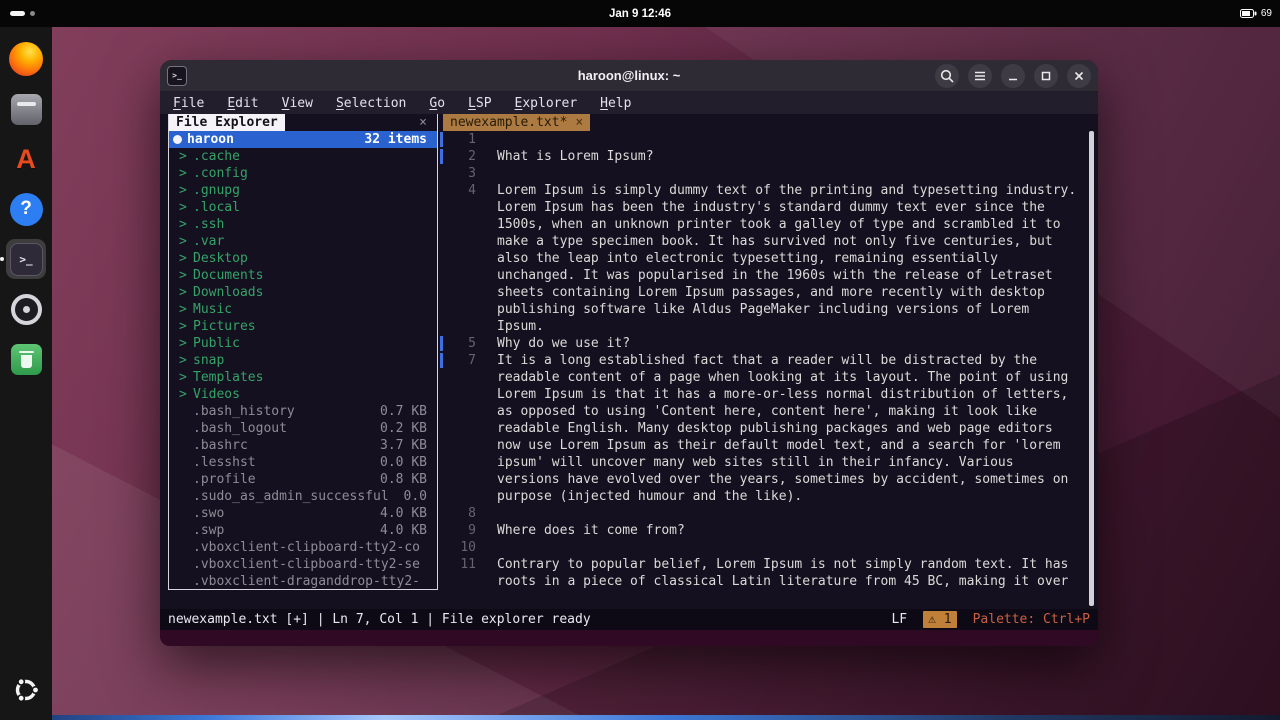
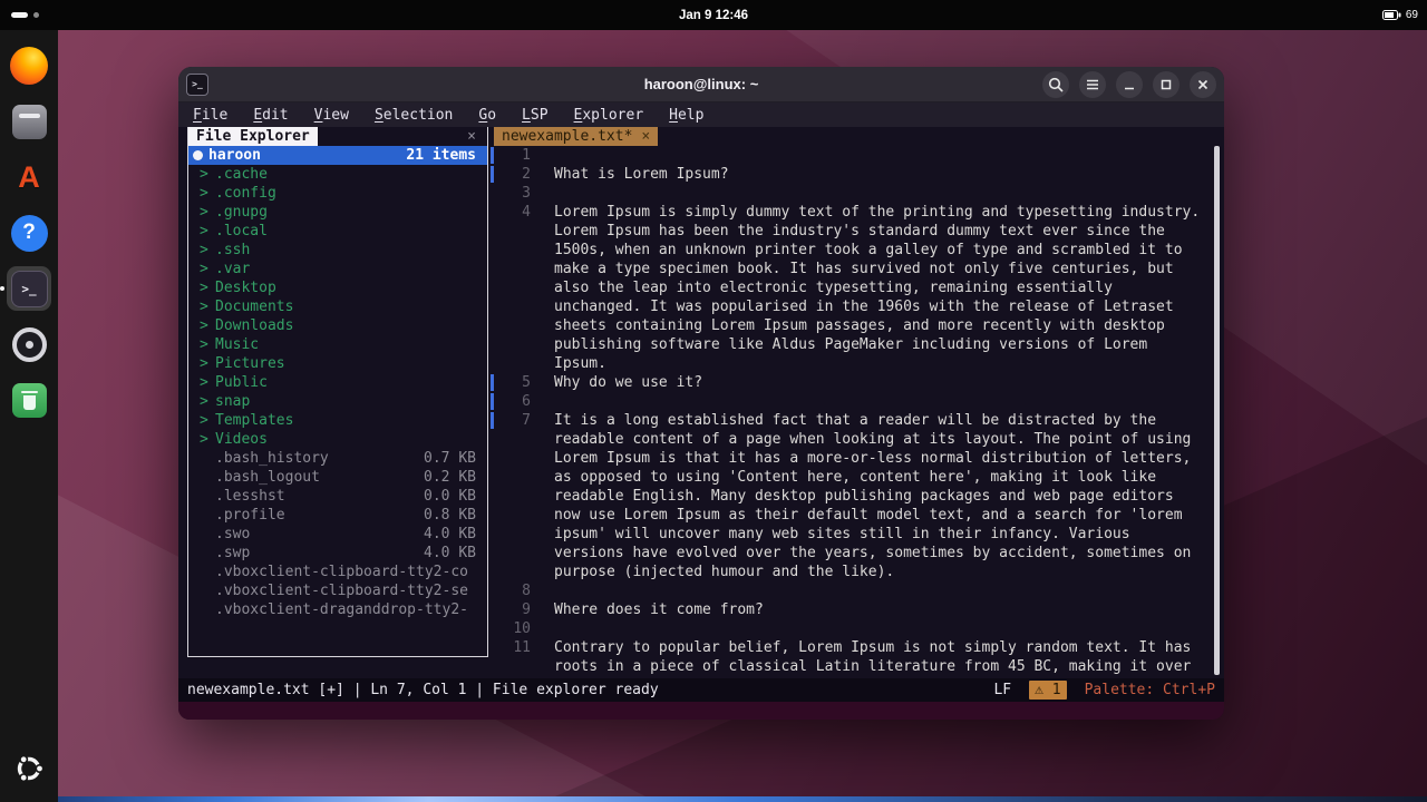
  Jan 9 12:46
  69
  A
  ?
  >_
  >_
  haroon@linux: ~
  File
  Edit
  View
  Selection
  Go
  LSP
  Explorer
  Help
  File Explorer
  ×
  haroon
- 32 items
+ 21 items
  >
  .cache
  >
  .config
  >
  .gnupg
  >
  .local
  >
  .ssh
  >
  .var
  >
  Desktop
  >
  Documents
  >
  Downloads
  >
  Music
  >
  Pictures
  >
  Public
  >
  snap
  >
  Templates
  >
  Videos
  .bash_history
  0.7 KB
  .bash_logout
  0.2 KB
- .bashrc
- 3.7 KB
  .lesshst
  0.0 KB
  .profile
  0.8 KB
- .sudo_as_admin_successful
- 0.0
  .swo
  4.0 KB
  .swp
  4.0 KB
  .vboxclient-clipboard-tty2-co
  .vboxclient-clipboard-tty2-se
  .vboxclient-draganddrop-tty2-
  newexample.txt*
  ×
  1
  2
  What is Lorem Ipsum?
  3
  4
  Lorem Ipsum is simply dummy text of the printing and typesetting industry. Lorem Ipsum has been the industry's standard dummy text ever since the 1500s, when an unknown printer took a galley of type and scrambled it to make a type specimen book. It has survived not only five centuries, but also the leap into electronic typesetting, remaining essentially unchanged. It was popularised in the 1960s with the release of Letraset sheets containing Lorem Ipsum passages, and more recently with desktop publishing software like Aldus PageMaker including versions of Lorem Ipsum.
  5
  Why do we use it?
+ 6
  7
  It is a long established fact that a reader will be distracted by the readable content of a page when looking at its layout. The point of using Lorem Ipsum is that it has a more-or-less normal distribution of letters, as opposed to using 'Content here, content here', making it look like readable English. Many desktop publishing packages and web page editors now use Lorem Ipsum as their default model text, and a search for 'lorem ipsum' will uncover many web sites still in their infancy. Various versions have evolved over the years, sometimes by accident, sometimes on purpose (injected humour and the like).
  8
  9
  Where does it come from?
  10
  11
  Contrary to popular belief, Lorem Ipsum is not simply random text. It has roots in a piece of classical Latin literature from 45 BC, making it over
  newexample.txt [+] | Ln 7, Col 1 | File explorer ready
  LF
  ⚠ 1
  Palette: Ctrl+P
